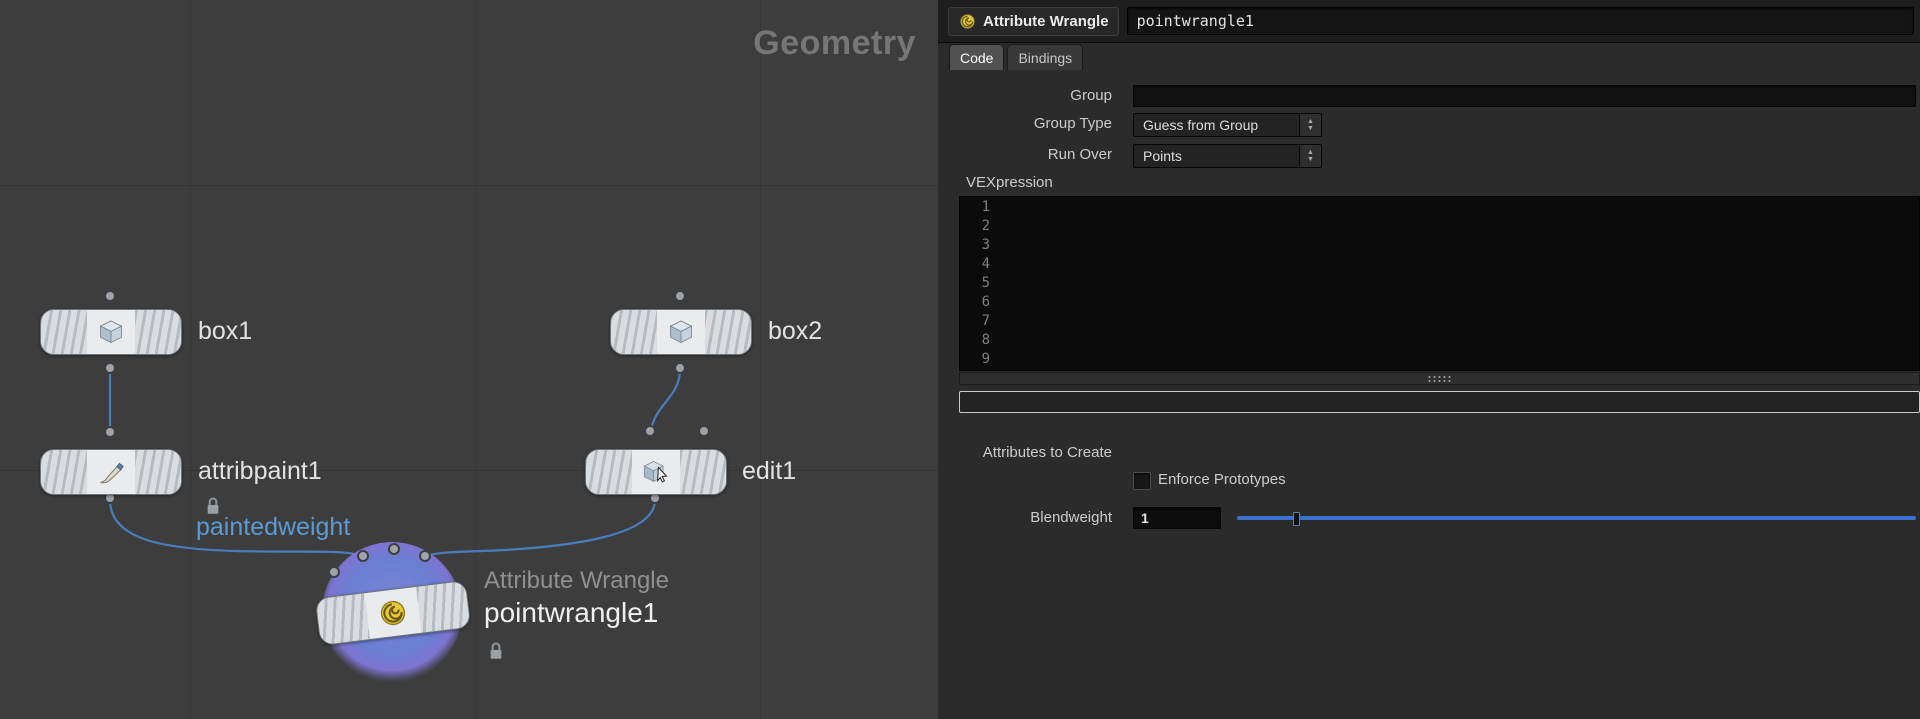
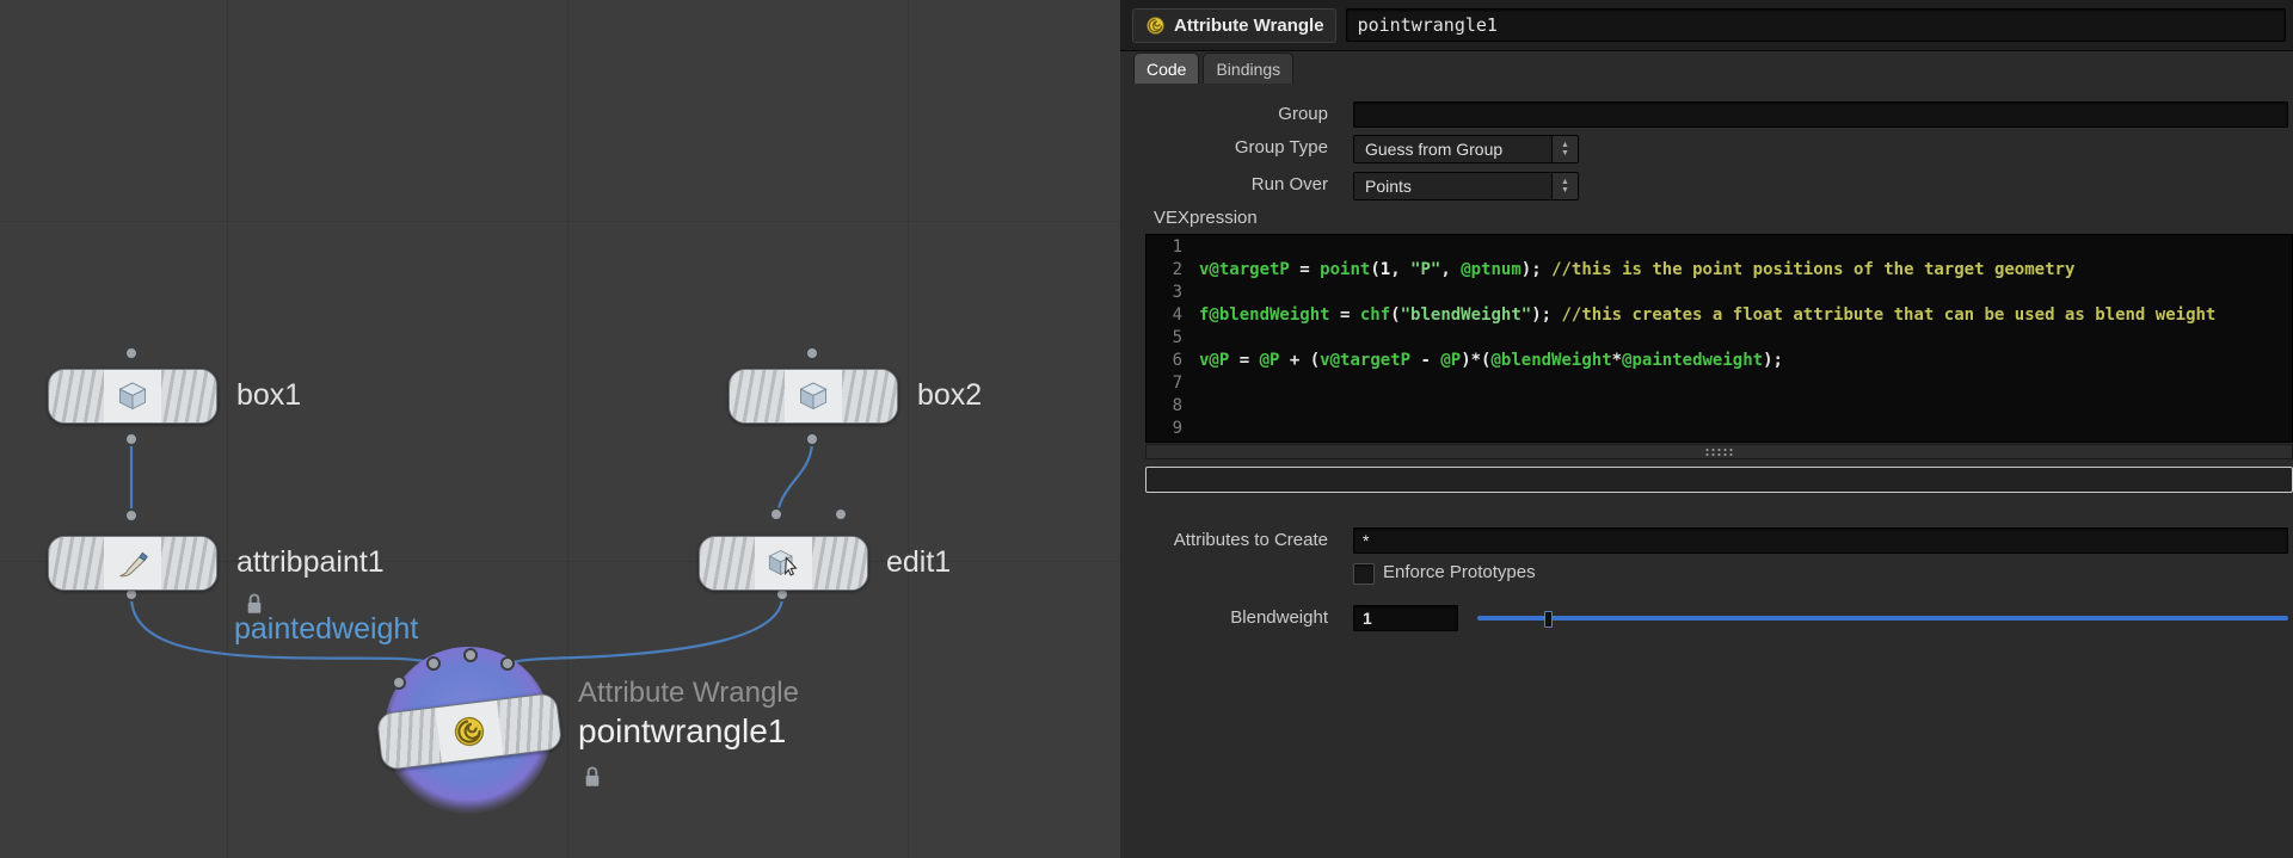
- Geometry
  box1
  box2
  attribpaint1
  edit1
  Attribute Wrangle
  pointwrangle1
  paintedweight
  Attribute Wrangle
  pointwrangle1
  Code
  Bindings
  Group
  Group Type
  Guess from Group
  Run Over
  Points
  VEXpression
  1
  2
  3
  4
  5
  6
  7
  8
  9
+ v@targetP = point(1, "P", @ptnum); //this is the point positions of the target geometry
+ f@blendWeight = chf("blendWeight"); //this creates a float attribute that can be used as blend weight
+ v@P = @P + (v@targetP - @P)*(@blendWeight*@paintedweight);
  Attributes to Create
+ *
  Enforce Prototypes
  Blendweight
  1
